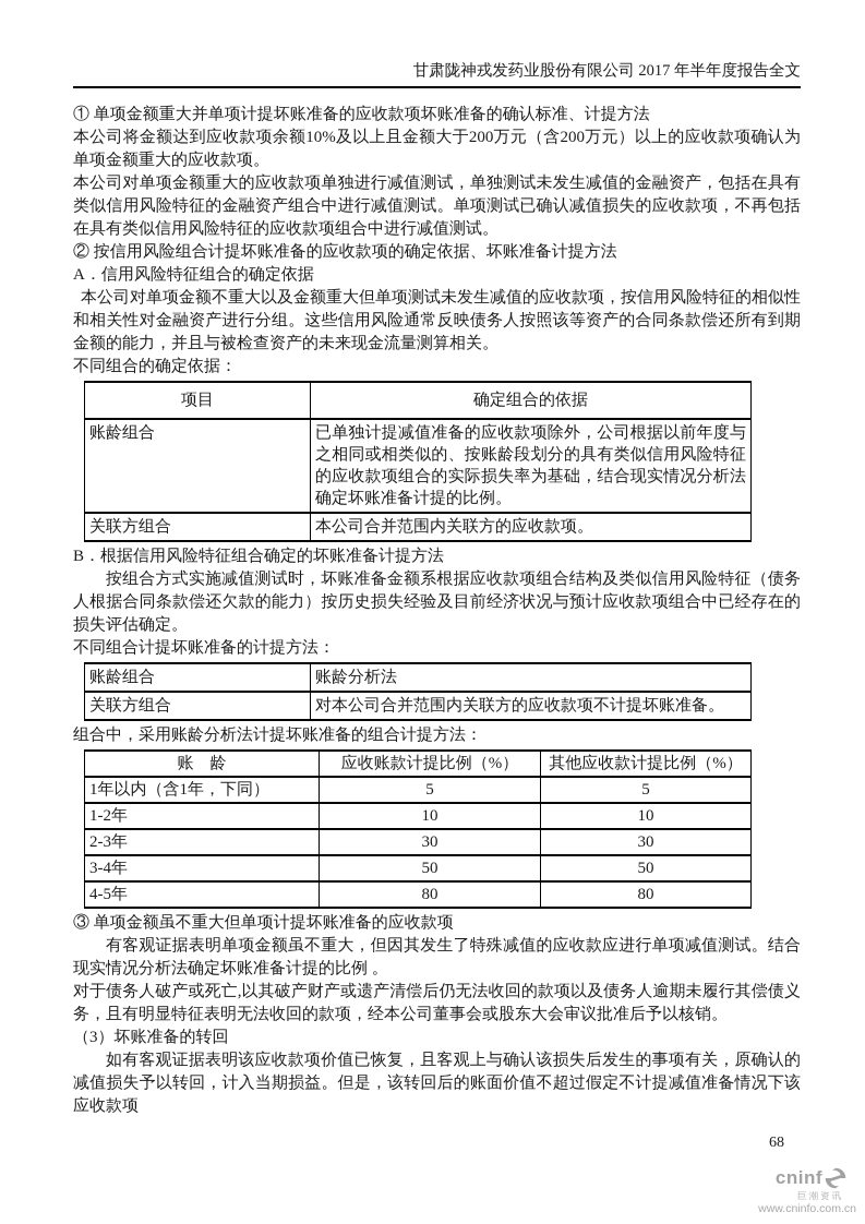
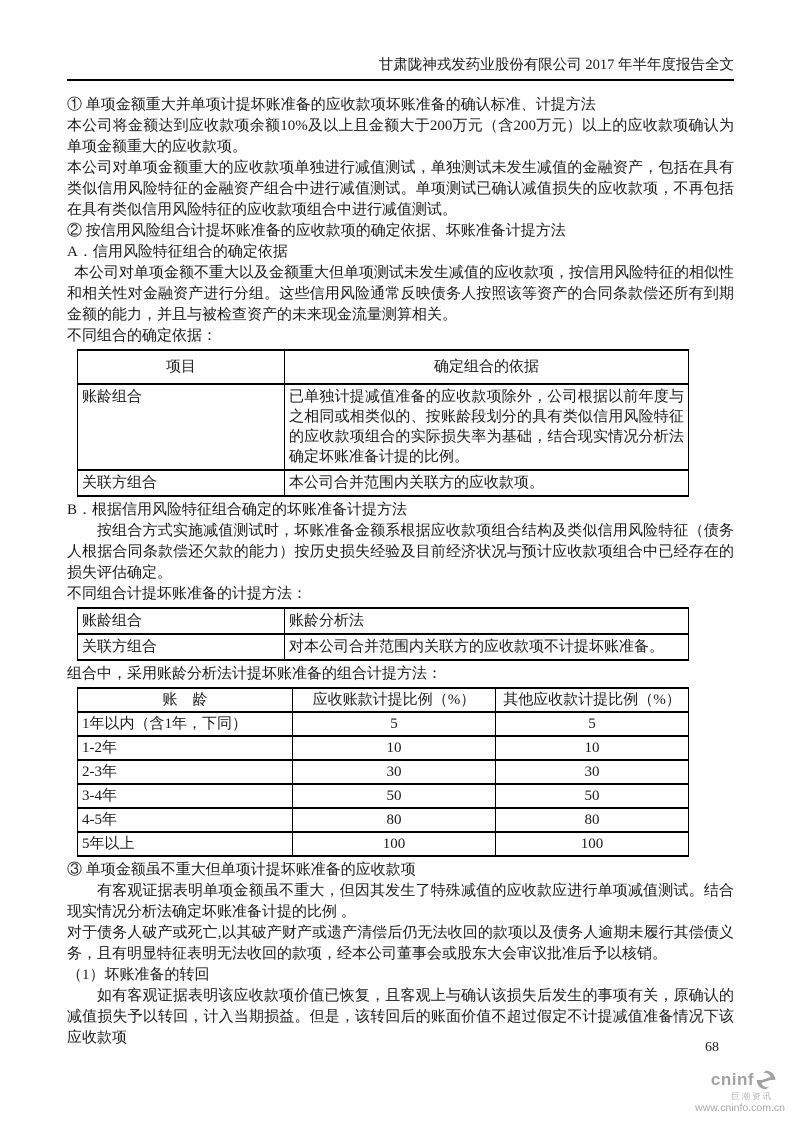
  甘肃陇神戎发药业股份有限公司 2017 年半年度报告全文
  ① 单项金额重大并单项计提坏账准备的应收款项坏账准备的确认标准、计提方法
  本公司将金额达到应收款项余额10%及以上且金额大于200万元（含200万元）以上的应收款项确认为单项金额重大的应收款项。
  本公司对单项金额重大的应收款项单独进行减值测试，单独测试未发生减值的金融资产，包括在具有类似信用风险特征的金融资产组合中进行减值测试。单项测试已确认减值损失的应收款项，不再包括在具有类似信用风险特征的应收款项组合中进行减值测试。
  ② 按信用风险组合计提坏账准备的应收款项的确定依据、坏账准备计提方法
  A．信用风险特征组合的确定依据
  本公司对单项金额不重大以及金额重大但单项测试未发生减值的应收款项，按信用风险特征的相似性和相关性对金融资产进行分组。这些信用风险通常反映债务人按照该等资产的合同条款偿还所有到期金额的能力，并且与被检查资产的未来现金流量测算相关。
  不同组合的确定依据：
  项目	确定组合的依据
  账龄组合	已单独计提减值准备的应收款项除外，公司根据以前年度与之相同或相类似的、按账龄段划分的具有类似信用风险特征的应收款项组合的实际损失率为基础，结合现实情况分析法确定坏账准备计提的比例。
  关联方组合	本公司合并范围内关联方的应收款项。
  B．根据信用风险特征组合确定的坏账准备计提方法
  按组合方式实施减值测试时，坏账准备金额系根据应收款项组合结构及类似信用风险特征（债务人根据合同条款偿还欠款的能力）按历史损失经验及目前经济状况与预计应收款项组合中已经存在的损失评估确定。
  不同组合计提坏账准备的计提方法：
  账龄组合	账龄分析法
  关联方组合	对本公司合并范围内关联方的应收款项不计提坏账准备。
  组合中，采用账龄分析法计提坏账准备的组合计提方法：
  账 龄	应收账款计提比例（%）	其他应收款计提比例（%）
  1年以内（含1年，下同）	5	5
  1-2年	10	10
  2-3年	30	30
  3-4年	50	50
  4-5年	80	80
+ 5年以上	100	100
  ③ 单项金额虽不重大但单项计提坏账准备的应收款项
  有客观证据表明单项金额虽不重大，但因其发生了特殊减值的应收款应进行单项减值测试。结合现实情况分析法确定坏账准备计提的比例 。
  对于债务人破产或死亡,以其破产财产或遗产清偿后仍无法收回的款项以及债务人逾期未履行其偿债义务，且有明显特征表明无法收回的款项，经本公司董事会或股东大会审议批准后予以核销。
- （3）坏账准备的转回
+ （1）坏账准备的转回
  如有客观证据表明该应收款项价值已恢复，且客观上与确认该损失后发生的事项有关，原确认的减值损失予以转回，计入当期损益。但是，该转回后的账面价值不超过假定不计提减值准备情况下该应收款项
  68
  cninf
  巨潮资讯
  www.cninfo.com.cn
